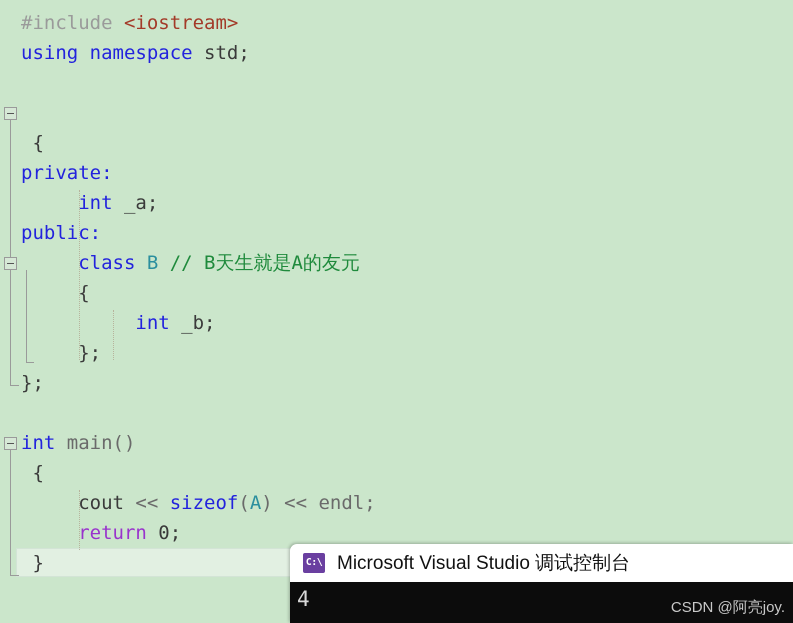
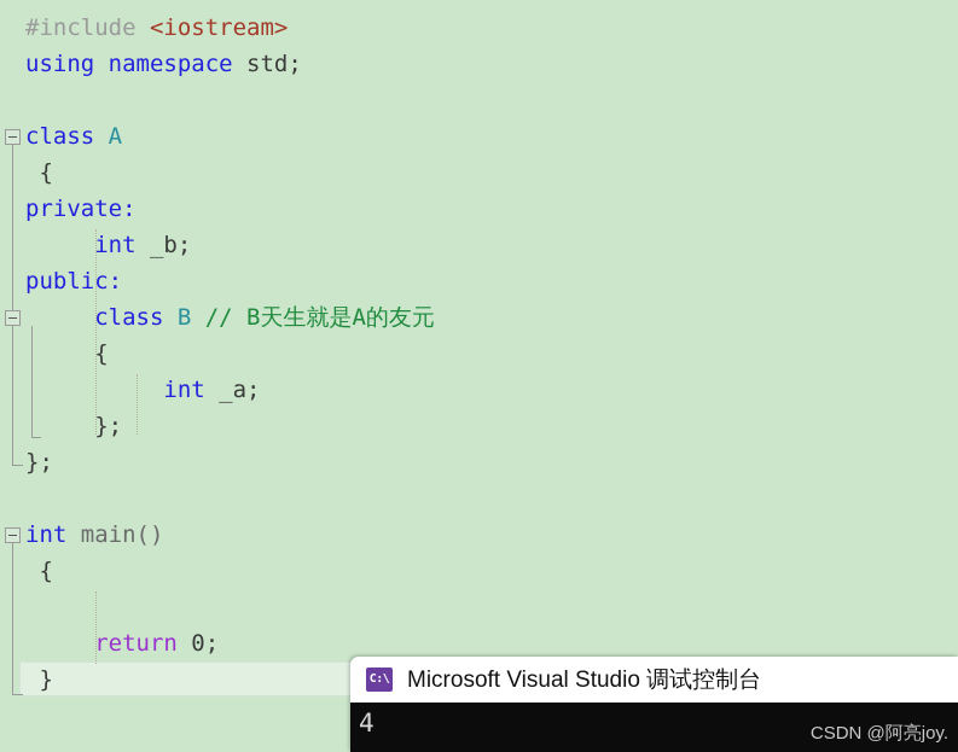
  #include <iostream>
  using namespace std;
+ class A
  {
  private:
- int _a;
+ int _b;
  public:
  class B // B天生就是A的友元
  {
- int _b;
+ int _a;
  };
  };
  int main()
  {
- cout << sizeof(A) << endl;
  return 0;
  }
  C:\
  Microsoft Visual Studio 调试控制台
  4
  CSDN @阿亮joy.
